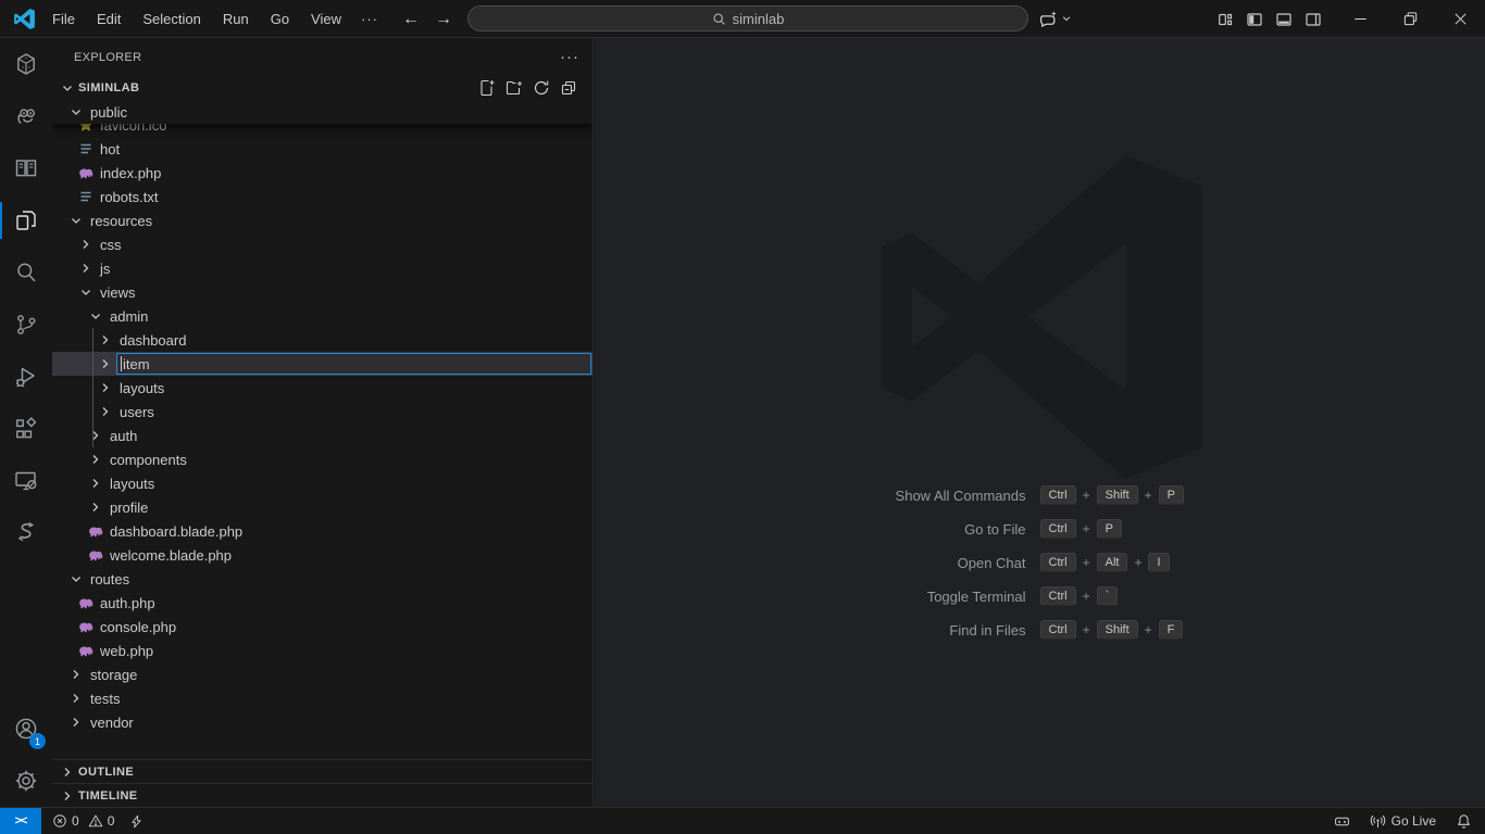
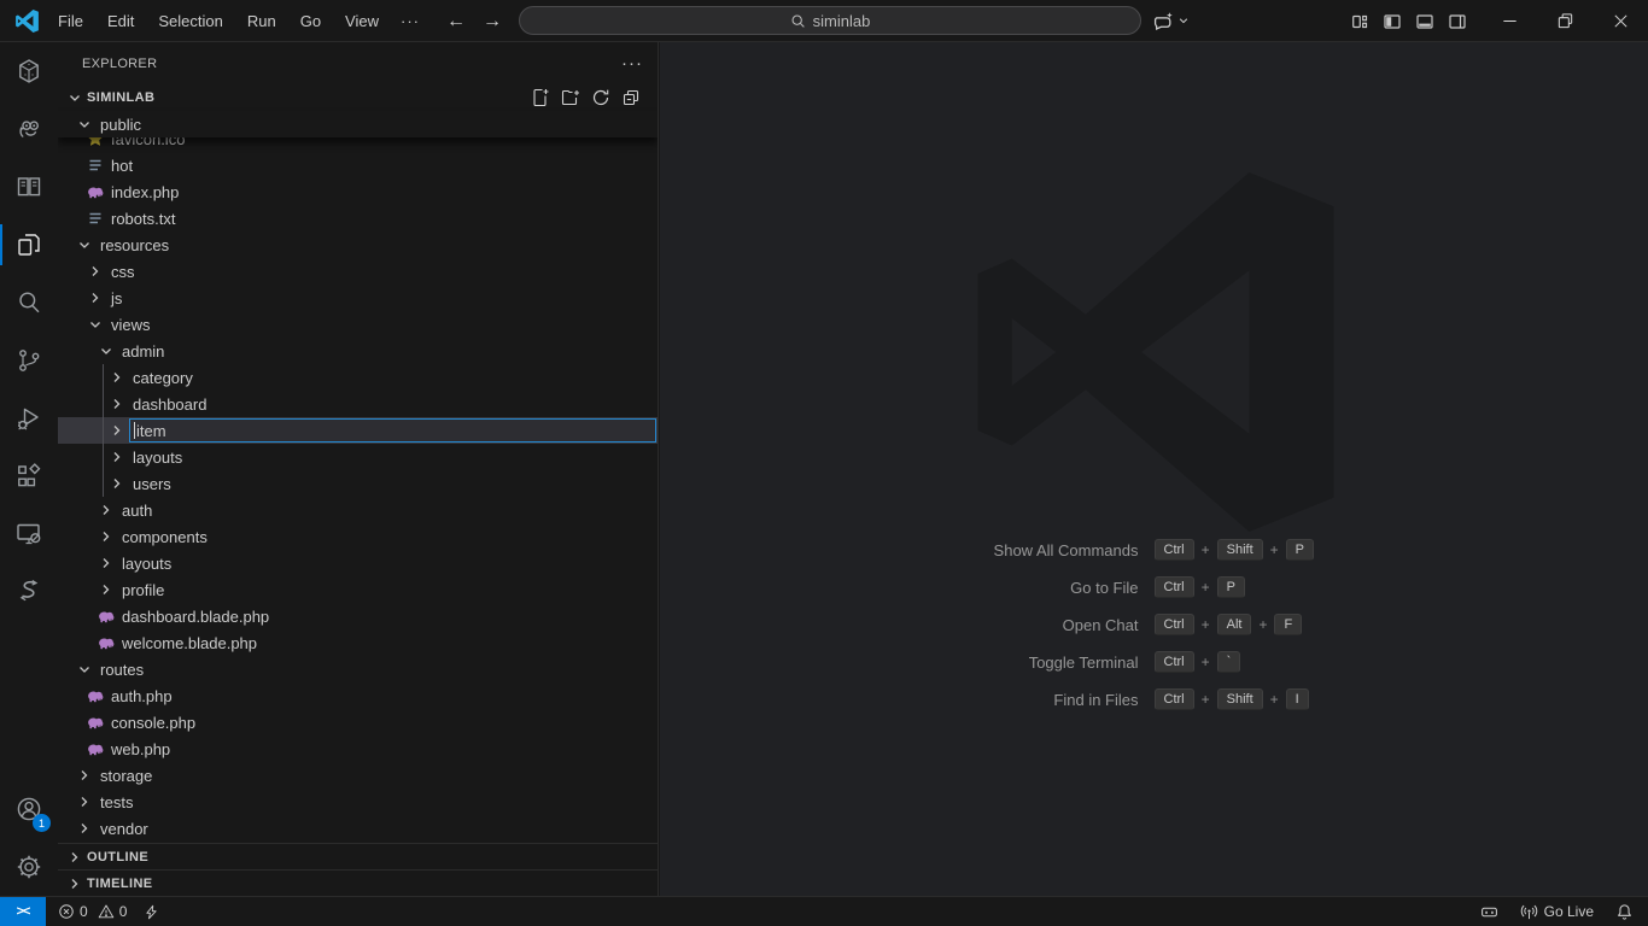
  File
  Edit
  Selection
  Run
  Go
  View
  ···
  ←
  →
  siminlab
  1
  EXPLORER
  ···
  SIMINLAB
  favicon.ico
  hot
  index.php
  robots.txt
  resources
  css
  js
  views
  admin
+ category
  dashboard
  item
  layouts
  users
  auth
  components
  layouts
  profile
  dashboard.blade.php
  welcome.blade.php
  routes
  auth.php
  console.php
  web.php
  storage
  tests
  vendor
  public
  OUTLINE
  TIMELINE
  Show All Commands
  Ctrl
  +
  Shift
  +
  P
  Go to File
  Ctrl
  +
  P
  Open Chat
  Ctrl
  +
  Alt
  +
- I
+ F
  Toggle Terminal
  Ctrl
  +
  `
  Find in Files
  Ctrl
  +
  Shift
  +
- F
+ I
  ><
  0
  0
  Go Live
